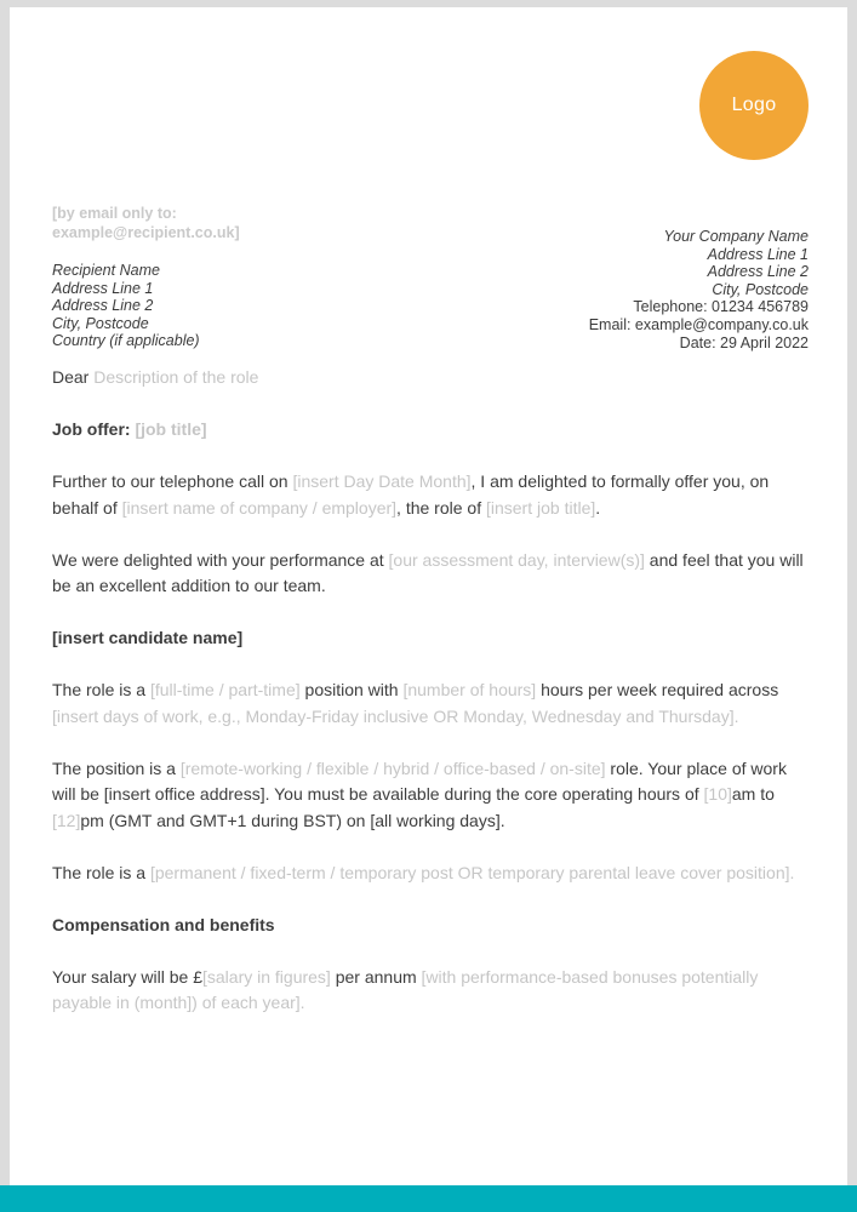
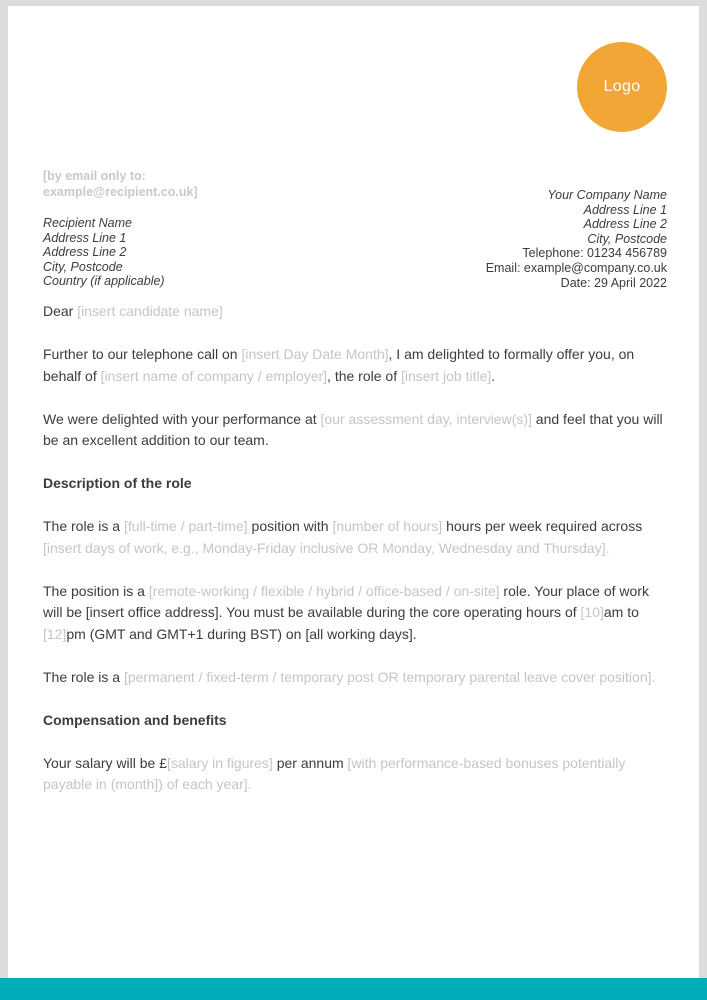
  Logo
  [by email only to:
  example@recipient.co.uk]
  Recipient Name
  Address Line 1
  Address Line 2
  City, Postcode
  Country (if applicable)
  Your Company Name
  Address Line 1
  Address Line 2
  City, Postcode
  Telephone: 01234 456789
  Email: example@company.co.uk
  Date: 29 April 2022
- Dear Description of the role
+ Dear [insert candidate name]
- Job offer: [job title]
  Further to our telephone call on [insert Day Date Month], I am delighted to formally offer you, on behalf of [insert name of company / employer], the role of [insert job title].
  We were delighted with your performance at [our assessment day, interview(s)] and feel that you will be an excellent addition to our team.
- [insert candidate name]
+ Description of the role
  The role is a [full-time / part-time] position with [number of hours] hours per week required across [insert days of work, e.g., Monday-Friday inclusive OR Monday, Wednesday and Thursday].
  The position is a [remote-working / flexible / hybrid / office-based / on-site] role. Your place of work will be [insert office address]. You must be available during the core operating hours of [10]am to [12]pm (GMT and GMT+1 during BST) on [all working days].
  The role is a [permanent / fixed-term / temporary post OR temporary parental leave cover position].
  Compensation and benefits
  Your salary will be £[salary in figures] per annum [with performance-based bonuses potentially payable in (month]) of each year].
